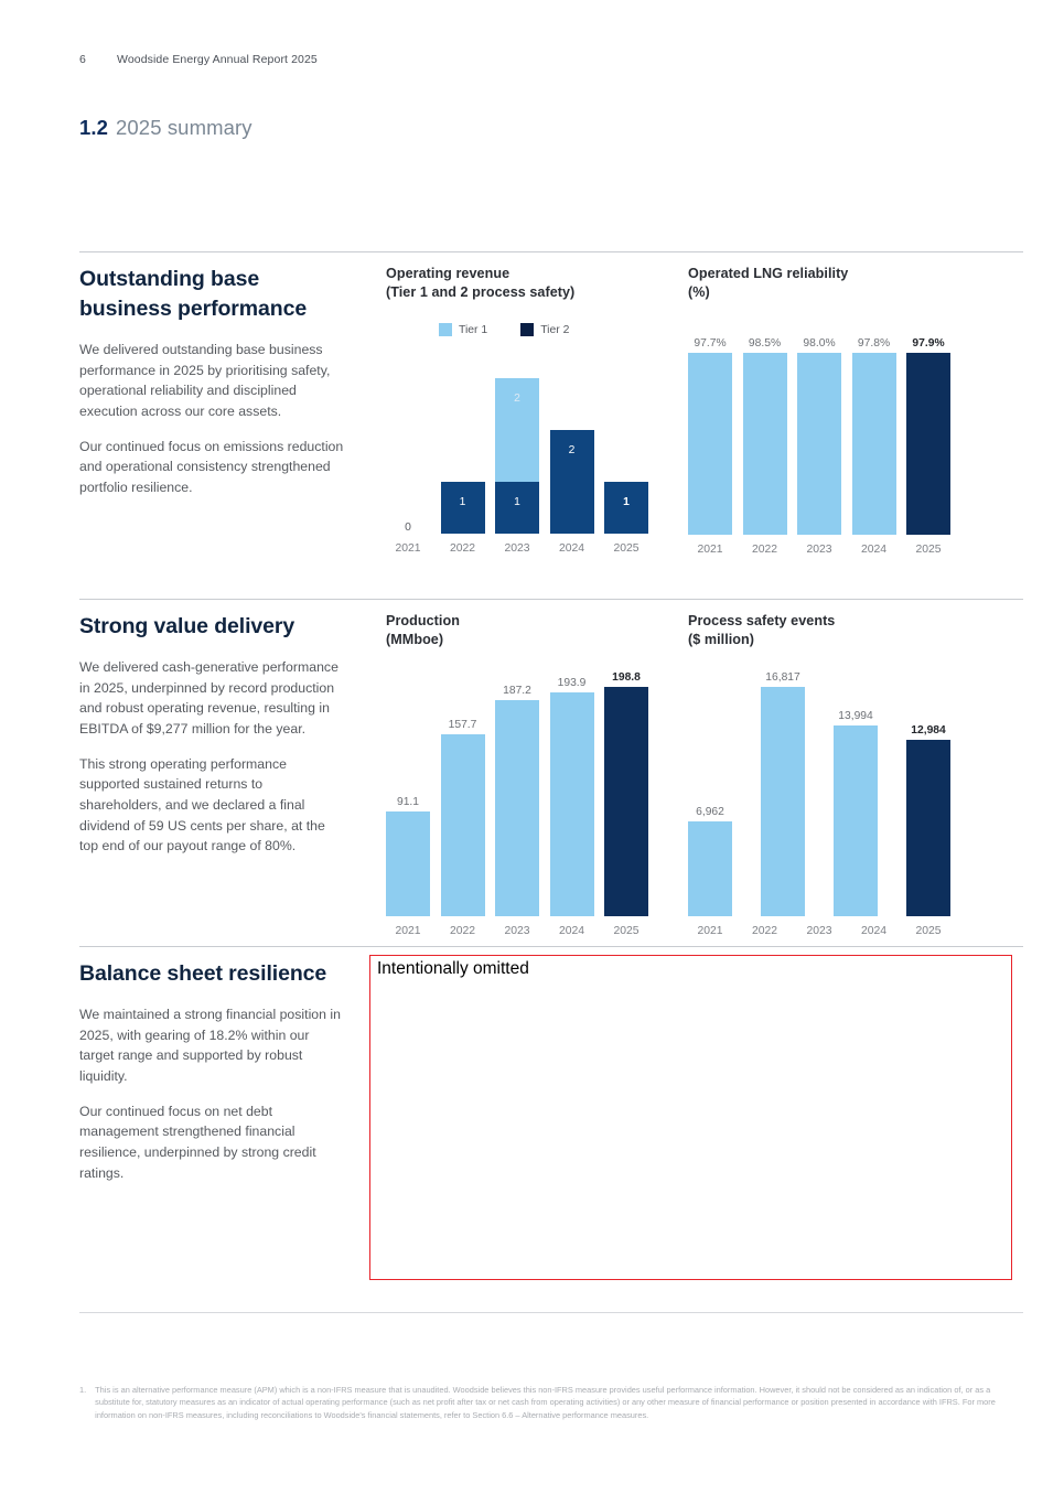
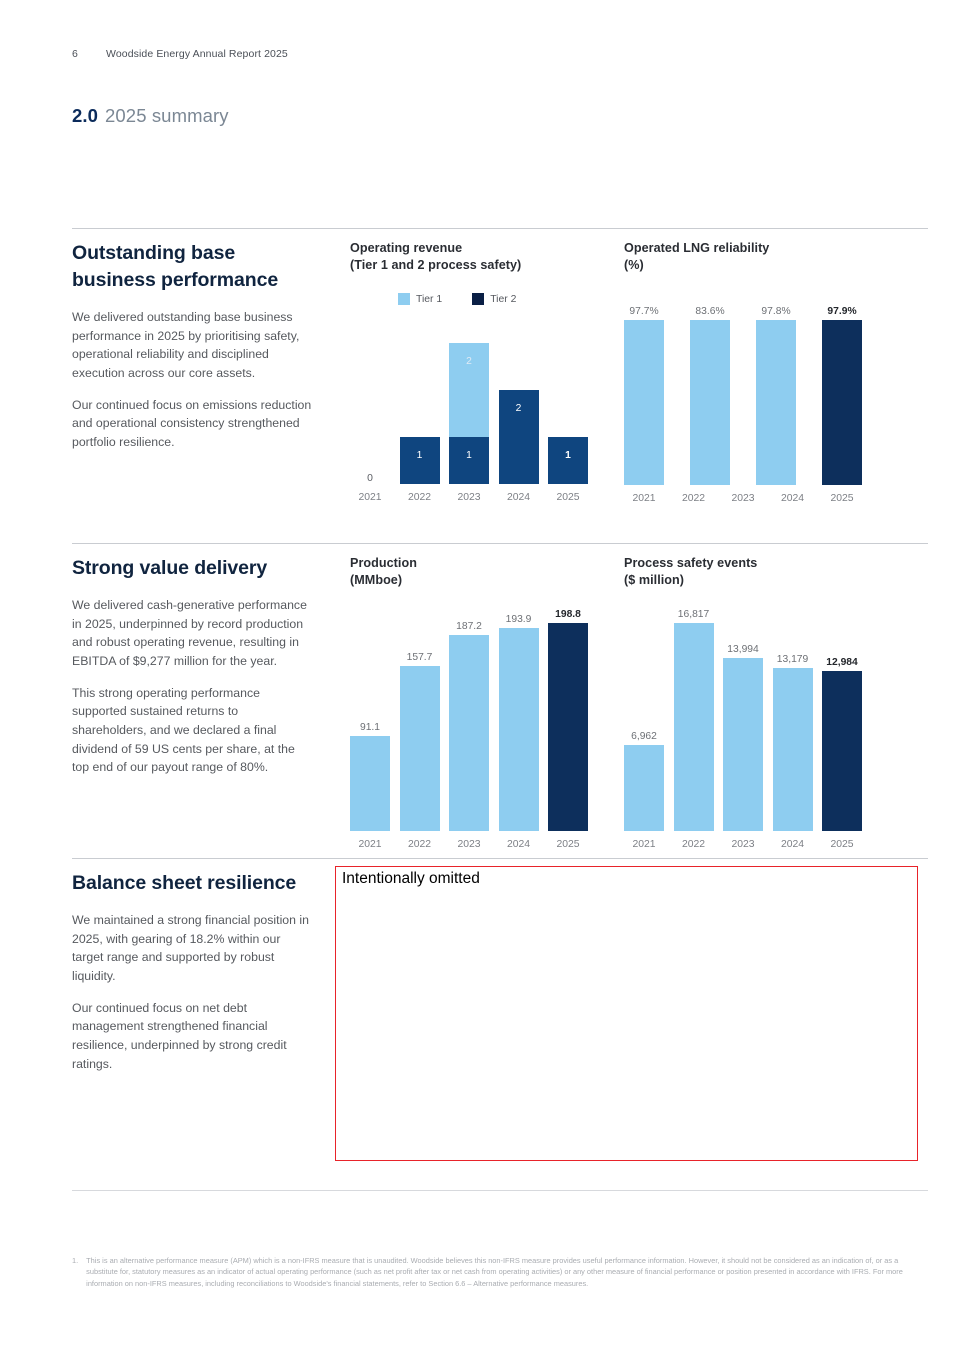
  6
  Woodside Energy Annual Report 2025
- 1.2 2025 summary
+ 2.0 2025 summary
  Outstanding base business performance
  We delivered outstanding base business performance in 2025 by prioritising safety, operational reliability and disciplined execution across our core assets.
  Our continued focus on emissions reduction and operational consistency strengthened portfolio resilience.
  Operating revenue
  (Tier 1 and 2 process safety)
  Tier 1
  Tier 2
  0
  1
  2
  1
  2
  1
  2021
  2022
  2023
  2024
  2025
  Operated LNG reliability
  (%)
  97.7%
- 98.5%
- 98.0%
+ 83.6%
  97.8%
  97.9%
  2021
  2022
  2023
  2024
  2025
  Strong value delivery
  We delivered cash-generative performance in 2025, underpinned by record production and robust operating revenue, resulting in EBITDA of $9,277 million for the year.
  This strong operating performance supported sustained returns to shareholders, and we declared a final dividend of 59 US cents per share, at the top end of our payout range of 80%.
  Production
  (MMboe)
  91.1
  157.7
  187.2
  193.9
  198.8
  2021
  2022
  2023
  2024
  2025
  Process safety events
  ($ million)
  6,962
  16,817
  13,994
+ 13,179
  12,984
  2021
  2022
  2023
  2024
  2025
  Balance sheet resilience
  We maintained a strong financial position in 2025, with gearing of 18.2% within our target range and supported by robust liquidity.
  Our continued focus on net debt management strengthened financial resilience, underpinned by strong credit ratings.
  Intentionally omitted
  1.
  This is an alternative performance measure (APM) which is a non-IFRS measure that is unaudited. Woodside believes this non-IFRS measure provides useful performance information. However, it should not be considered as an indication of, or as a substitute for, statutory measures as an indicator of actual operating performance (such as net profit after tax or net cash from operating activities) or any other measure of financial performance or position presented in accordance with IFRS. For more information on non-IFRS measures, including reconciliations to Woodside's financial statements, refer to Section 6.6 – Alternative performance measures.
